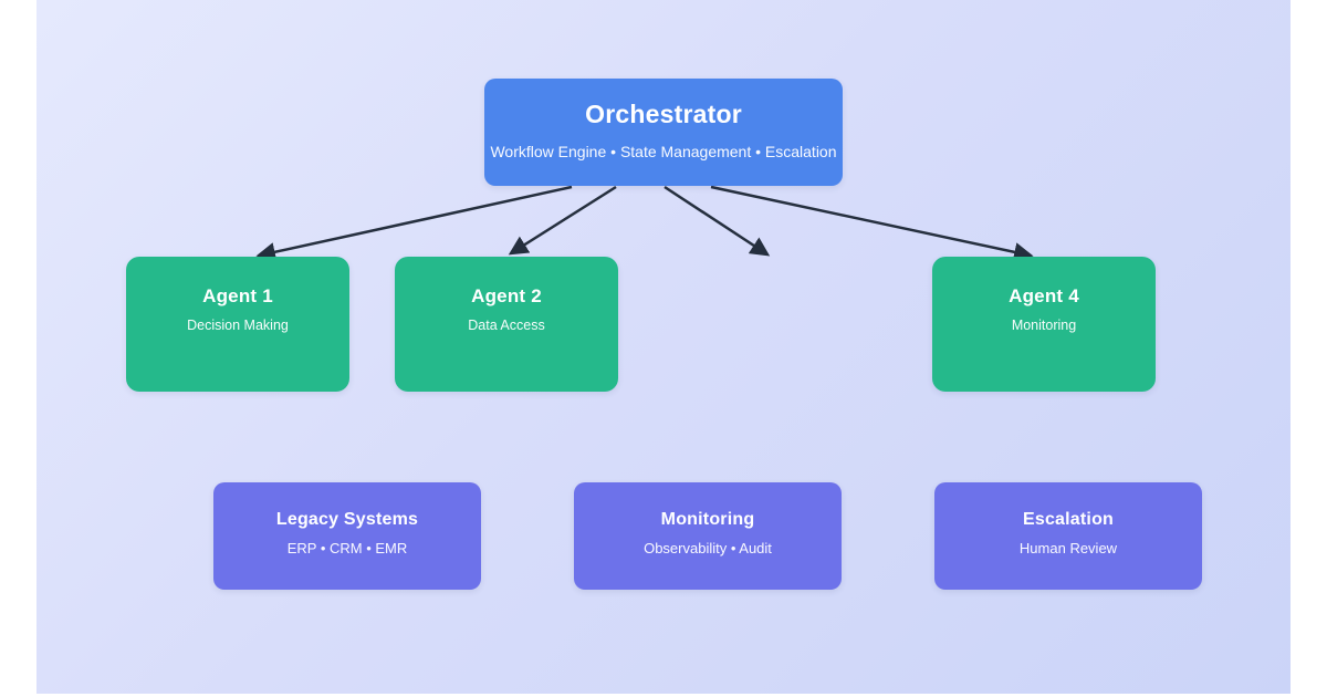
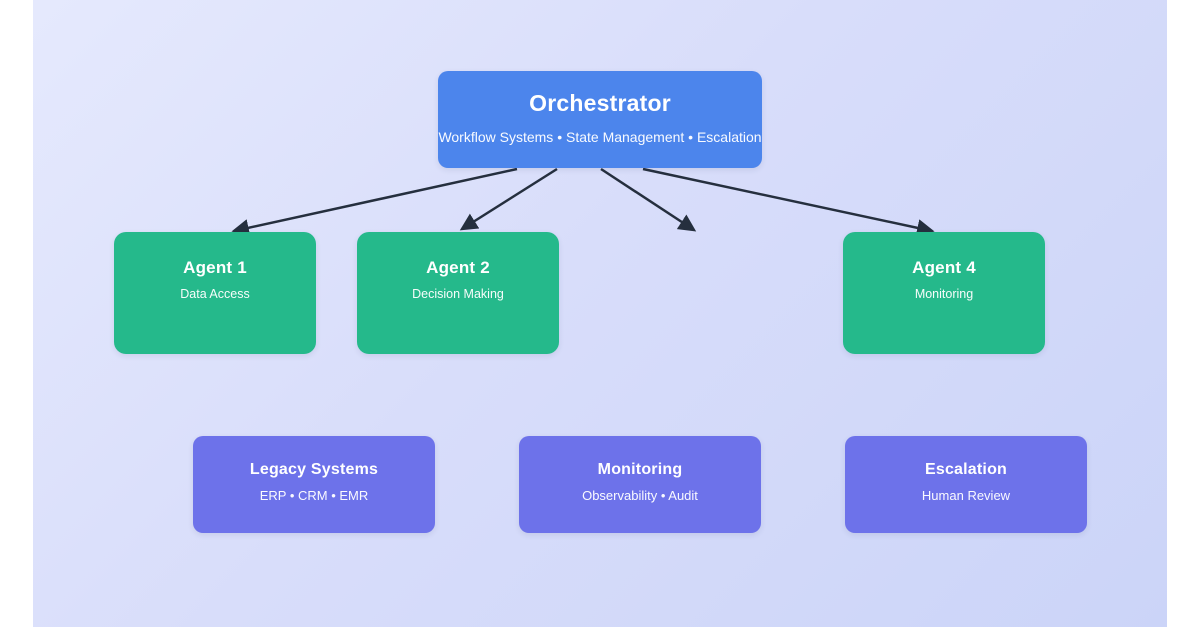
  Orchestrator
- Workflow Engine • State Management • Escalation
+ Workflow Systems • State Management • Escalation
  Agent 1
- Decision Making
+ Data Access
  Agent 2
- Data Access
+ Decision Making
  Agent 4
  Monitoring
  Legacy Systems
  ERP • CRM • EMR
  Monitoring
  Observability • Audit
  Escalation
  Human Review
